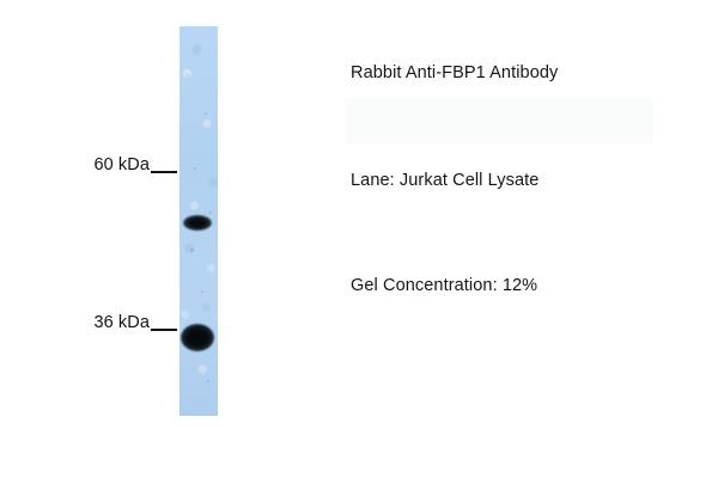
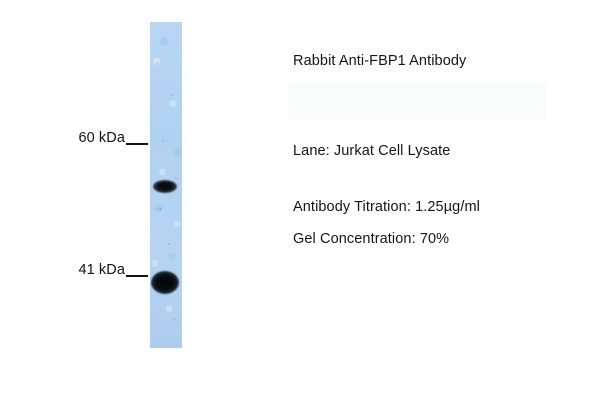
  60 kDa
- 36 kDa
+ 41 kDa
  Rabbit Anti-FBP1 Antibody
  Lane: Jurkat Cell Lysate
+ Antibody Titration: 1.25µg/ml
- Gel Concentration: 12%
+ Gel Concentration: 70%
